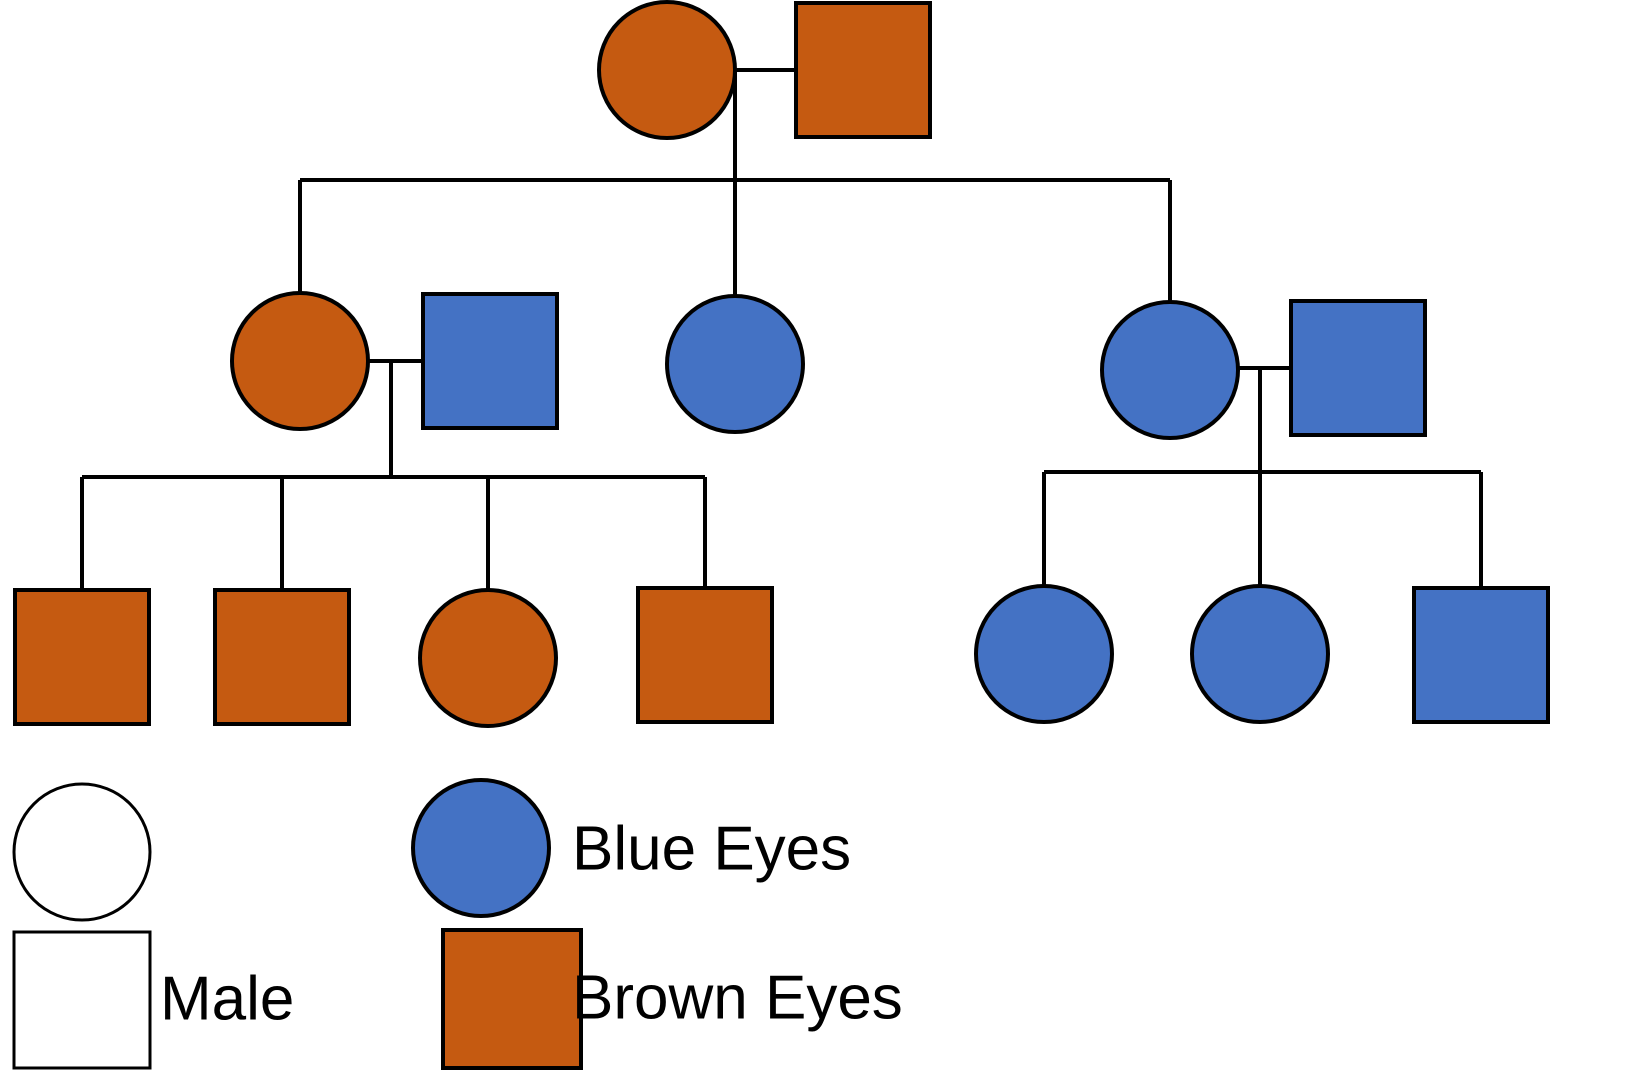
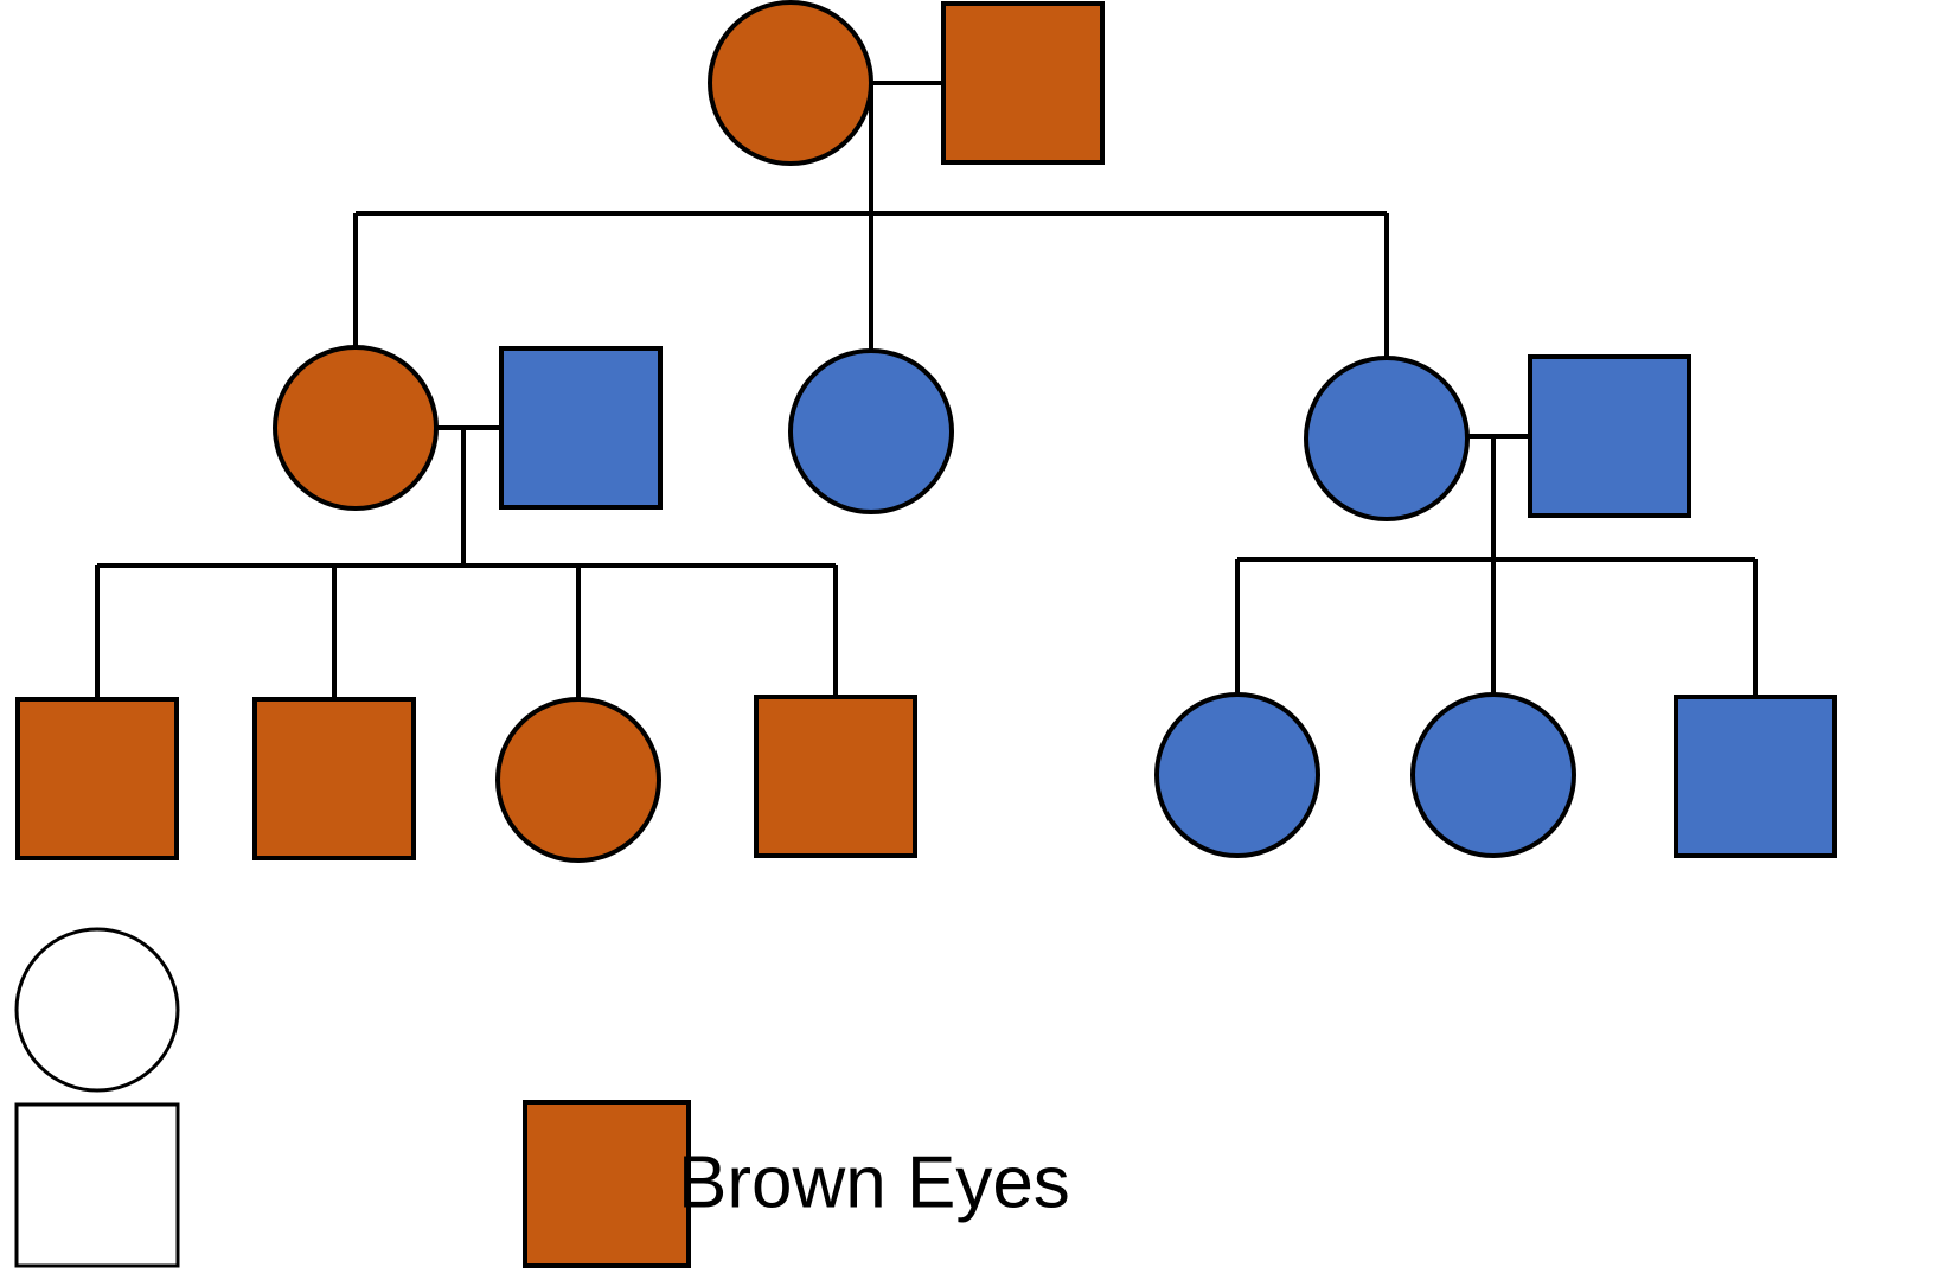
- Male
- Blue Eyes
  Brown Eyes
